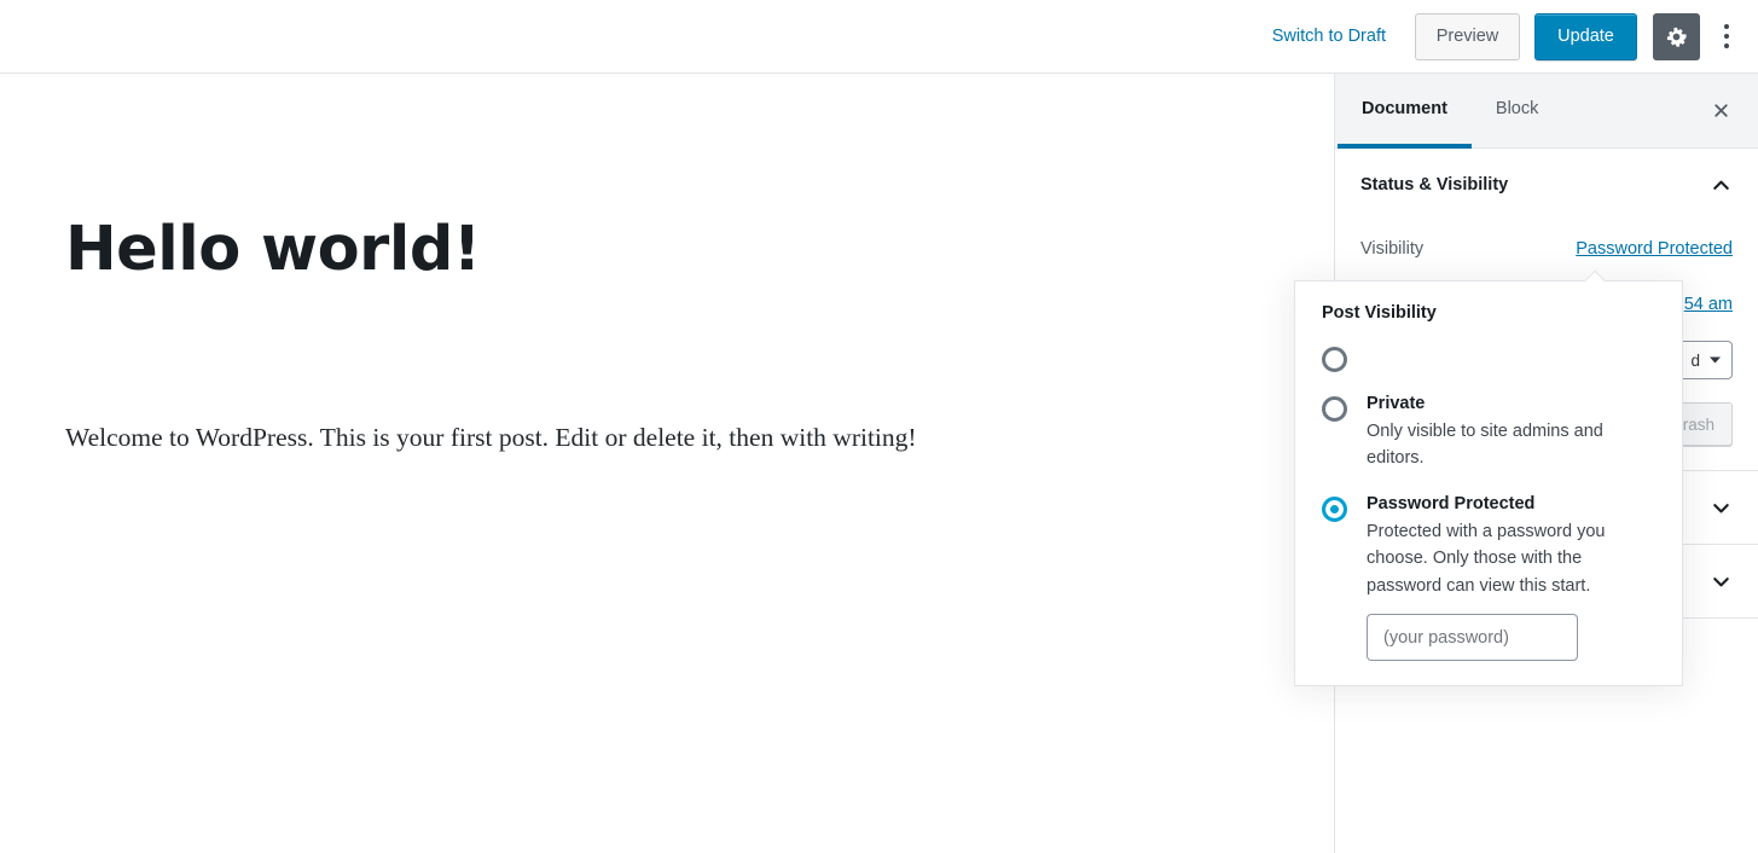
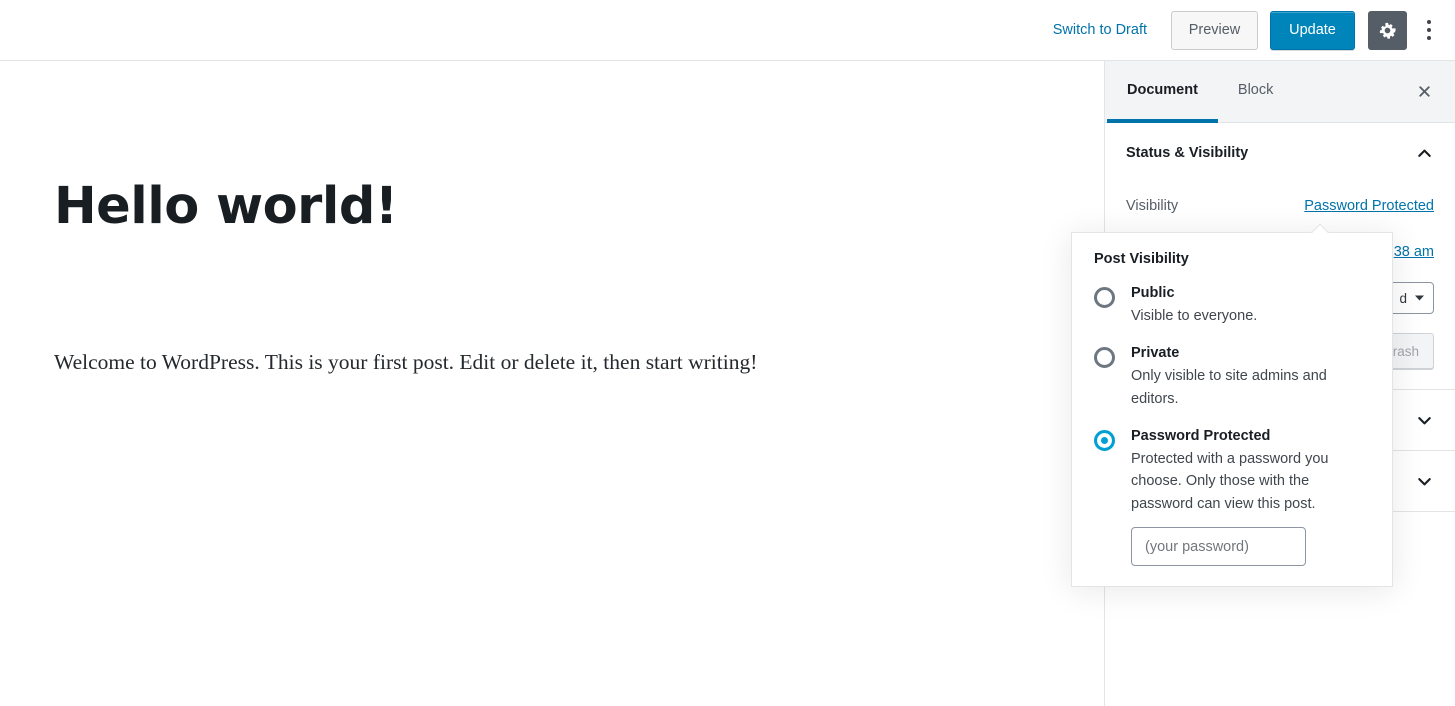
  Switch to Draft
  Preview
  Update
  Hello world!
- Welcome to WordPress. This is your first post. Edit or delete it, then with writing!
+ Welcome to WordPress. This is your first post. Edit or delete it, then start writing!
  Document
  Block
  Status & Visibility
  Visibility
  Password Protected
- 54 am
+ 38 am
  d
  Post Visibility
+ Public
+ Visible to everyone.
  Private
  Only visible to site admins and editors.
  Password Protected
- Protected with a password you choose. Only those with the password can view this start.
+ Protected with a password you choose. Only those with the password can view this post.
  (your password)
